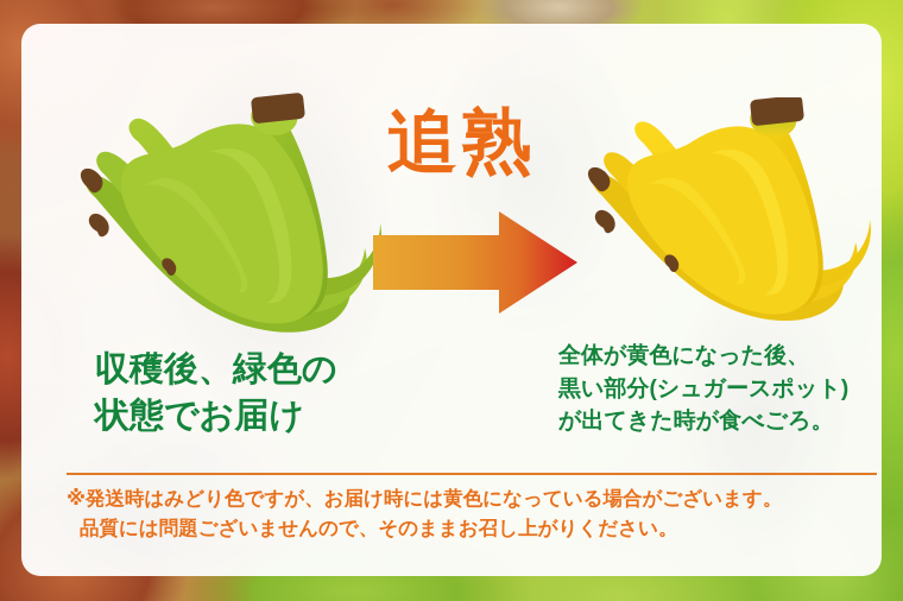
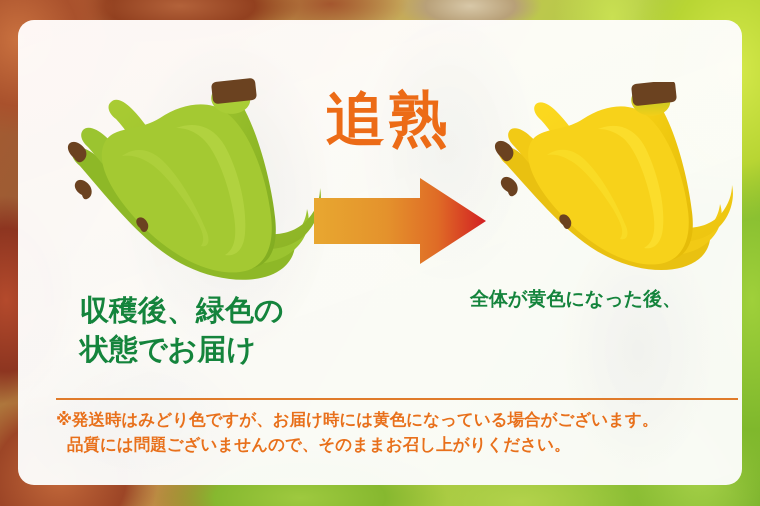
  追熟
  収穫後、緑色の
  状態でお届け
  全体が黄色になった後、
- 黒い部分(シュガースポット)
- が出てきた時が食べごろ。
  ※発送時はみどり色ですが、お届け時には黄色になっている場合がございます。
  品質には問題ございませんので、そのままお召し上がりください。
